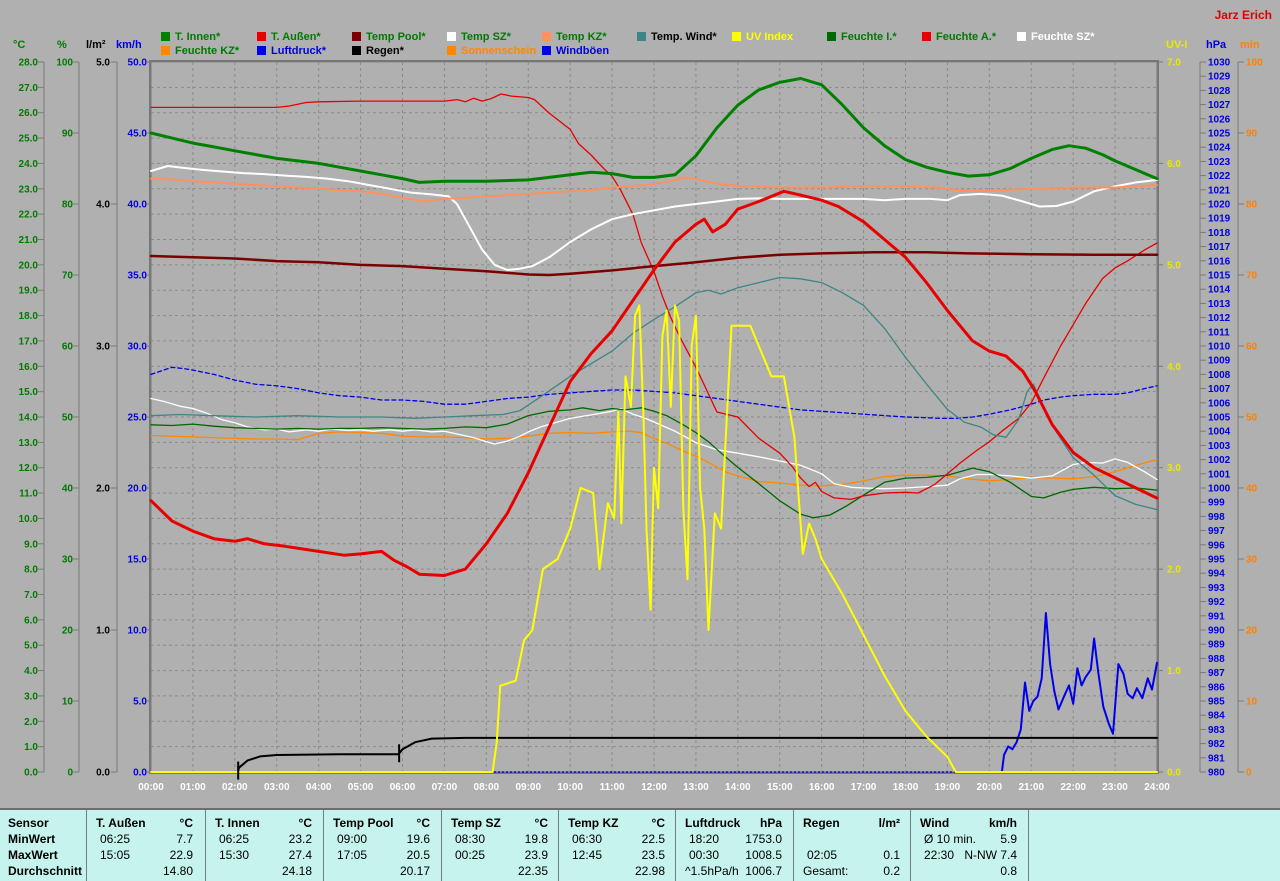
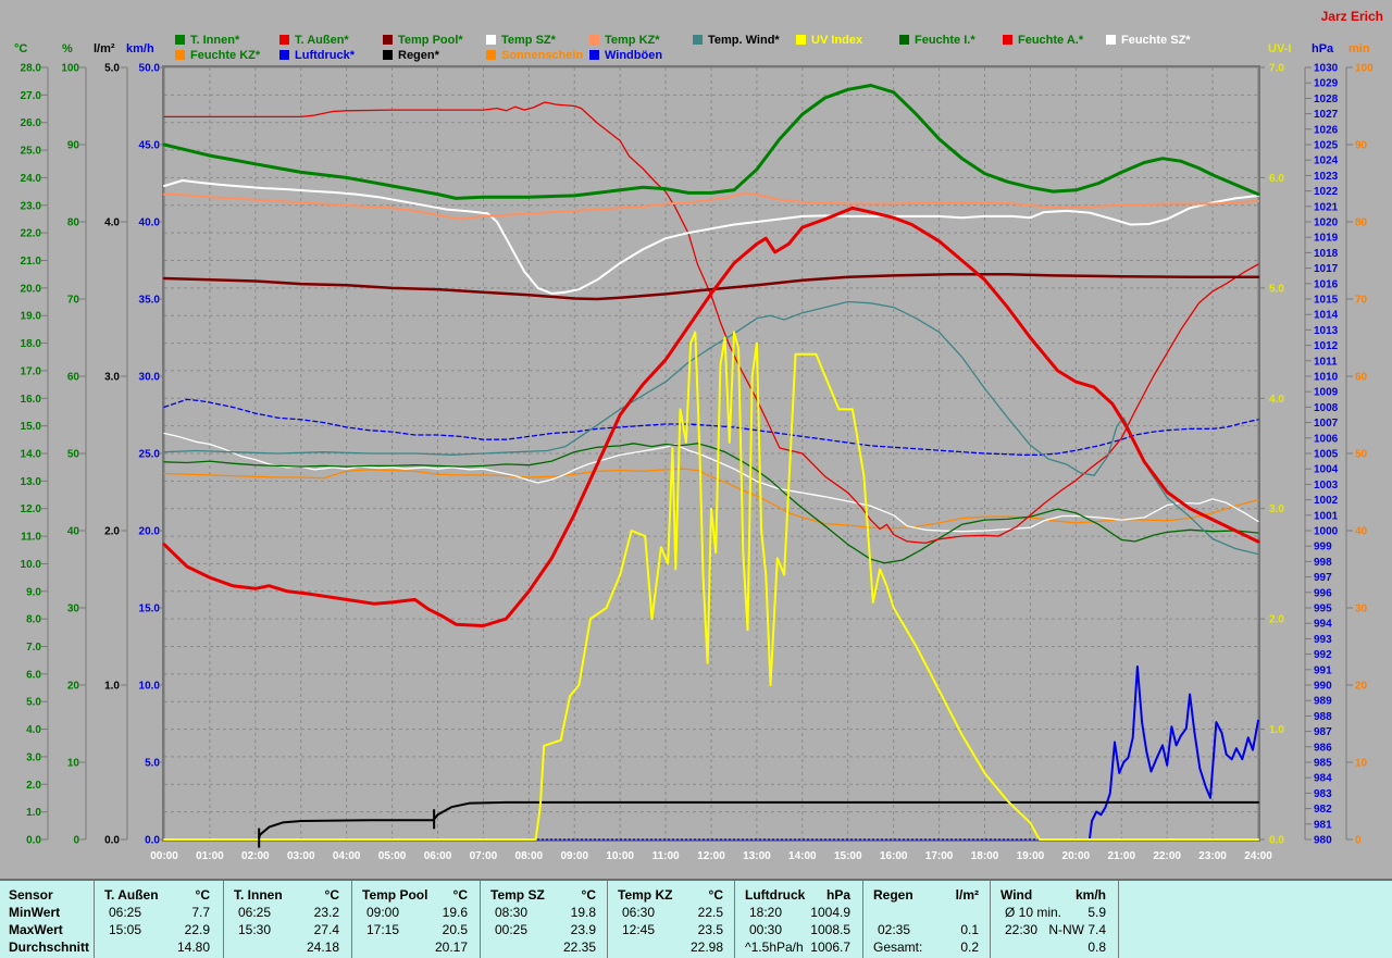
  Jarz Erich
  T. Innen*
  T. Außen*
  Temp Pool*
  Temp SZ*
  Temp KZ*
  Temp. Wind*
  UV Index
  Feuchte I.*
  Feuchte A.*
  Feuchte SZ*
  Feuchte KZ*
  Luftdruck*
  Regen*
  Sonnenschein
  Windböen
  °C
  %
  l/m²
  km/h
  UV-I
  hPa
  min
  0.0
  1.0
  2.0
  3.0
  4.0
  5.0
  6.0
  7.0
  8.0
  9.0
  10.0
  11.0
  12.0
  13.0
  14.0
  15.0
  16.0
  17.0
  18.0
  19.0
  20.0
  21.0
  22.0
  23.0
  24.0
  25.0
  26.0
  27.0
  28.0
  0
  10
  20
  30
  40
  50
  60
  70
  80
  90
  100
  0.0
  1.0
  2.0
  3.0
  4.0
  5.0
  0.0
  5.0
  10.0
  15.0
  20.0
  25.0
  30.0
  35.0
  40.0
  45.0
  50.0
  0.0
  1.0
  2.0
  3.0
  4.0
  5.0
  6.0
  7.0
  980
  981
  982
  983
  984
  985
  986
  987
  988
  989
  990
  991
  992
  993
  994
  995
  996
  997
  998
  999
  1000
  1001
  1002
  1003
  1004
  1005
  1006
  1007
  1008
  1009
  1010
  1011
  1012
  1013
  1014
  1015
  1016
  1017
  1018
  1019
  1020
  1021
  1022
  1023
  1024
  1025
  1026
  1027
  1028
  1029
  1030
  0
  10
  20
  30
  40
  50
  60
  70
  80
  90
  100
  00:00
  01:00
  02:00
  03:00
  04:00
  05:00
  06:00
  07:00
  08:00
  09:00
  10:00
  11:00
  12:00
  13:00
  14:00
  15:00
  16:00
  17:00
  18:00
  19:00
  20:00
  21:00
  22:00
  23:00
  24:00
  Sensor
  MinWert
  MaxWert
  Durchschnitt
  T. Außen
  °C
  06:25
  7.7
  15:05
  22.9
  14.80
  T. Innen
  °C
  06:25
  23.2
  15:30
  27.4
  24.18
  Temp Pool
  °C
  09:00
  19.6
- 17:05
+ 17:15
  20.5
  20.17
  Temp SZ
  °C
  08:30
  19.8
  00:25
  23.9
  22.35
  Temp KZ
  °C
  06:30
  22.5
  12:45
  23.5
  22.98
  Luftdruck
  hPa
  18:20
- 1753.0
+ 1004.9
  00:30
  1008.5
  ^1.5hPa/h
  1006.7
  Regen
  l/m²
- 02:05
+ 02:35
  0.1
  Gesamt:
  0.2
  Wind
  km/h
  Ø 10 min.
  5.9
  22:30
  N-NW 7.4
  0.8
